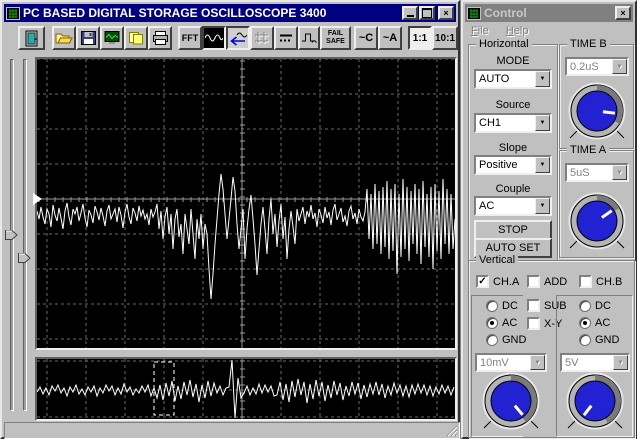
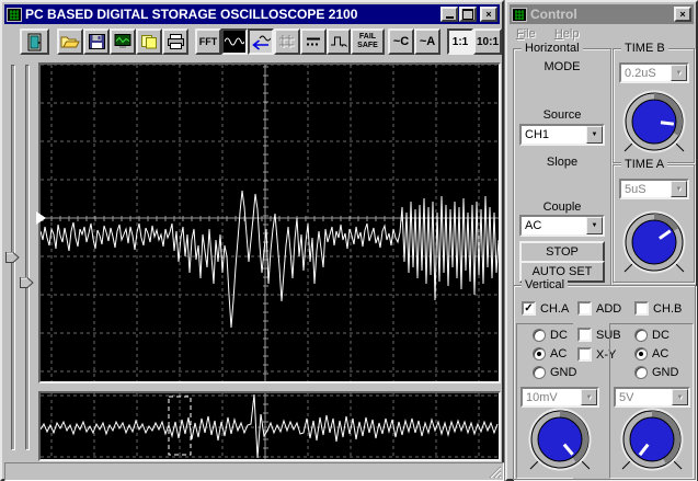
- PC BASED DIGITAL STORAGE OSCILLOSCOPE 3400
+ PC BASED DIGITAL STORAGE OSCILLOSCOPE 2100
  ×
  FFT
  ~C
  ~A
  1:1
  10:1
  Control
  ×
  File Help
  Horizontal
  MODE
- AUTO
  Source
  CH1
  Slope
- Positive
  Couple
  AC
  STOP
  AUTO SET
  TIME B
  0.2uS
  TIME A
  5uS
  Vertical
  CH.A
  ADD
  CH.B
  SUB
  X-Y
  DC
  AC
  GND
  10mV
  DC
  AC
  GND
  5V
